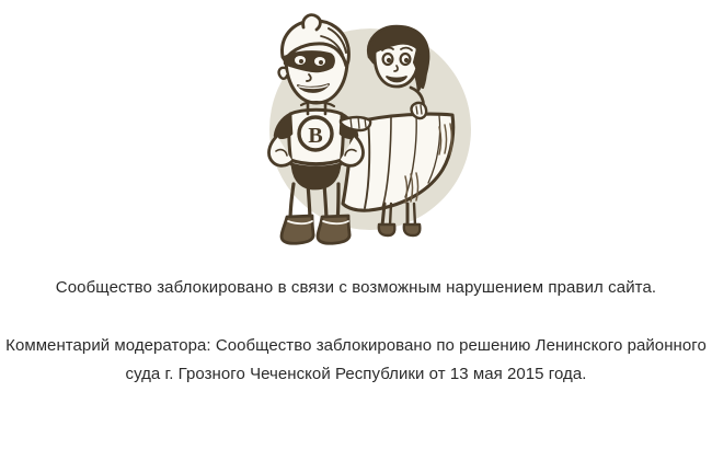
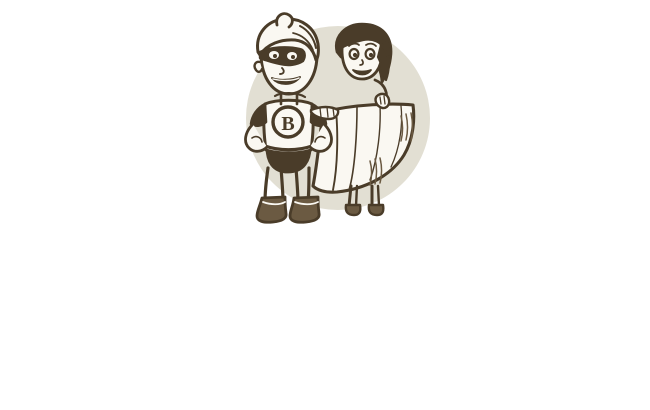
  B
- Сообщество заблокировано в связи с возможным нарушением правил сайта.
- Комментарий модератора: Сообщество заблокировано по решению Ленинского районного суда г. Грозного Чеченской Республики от 13 мая 2015 года.
